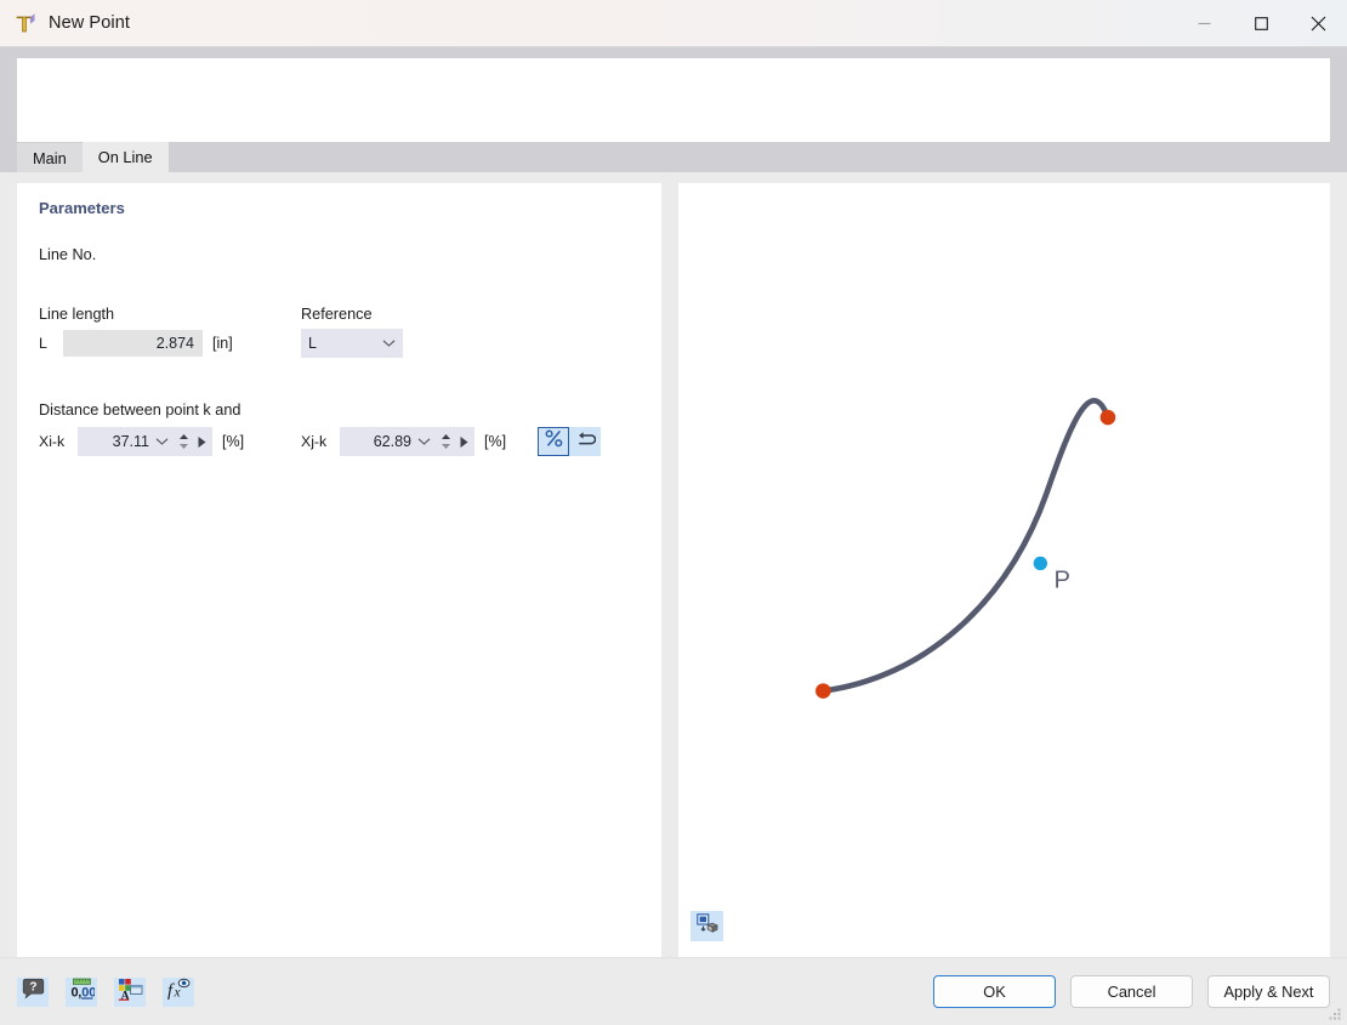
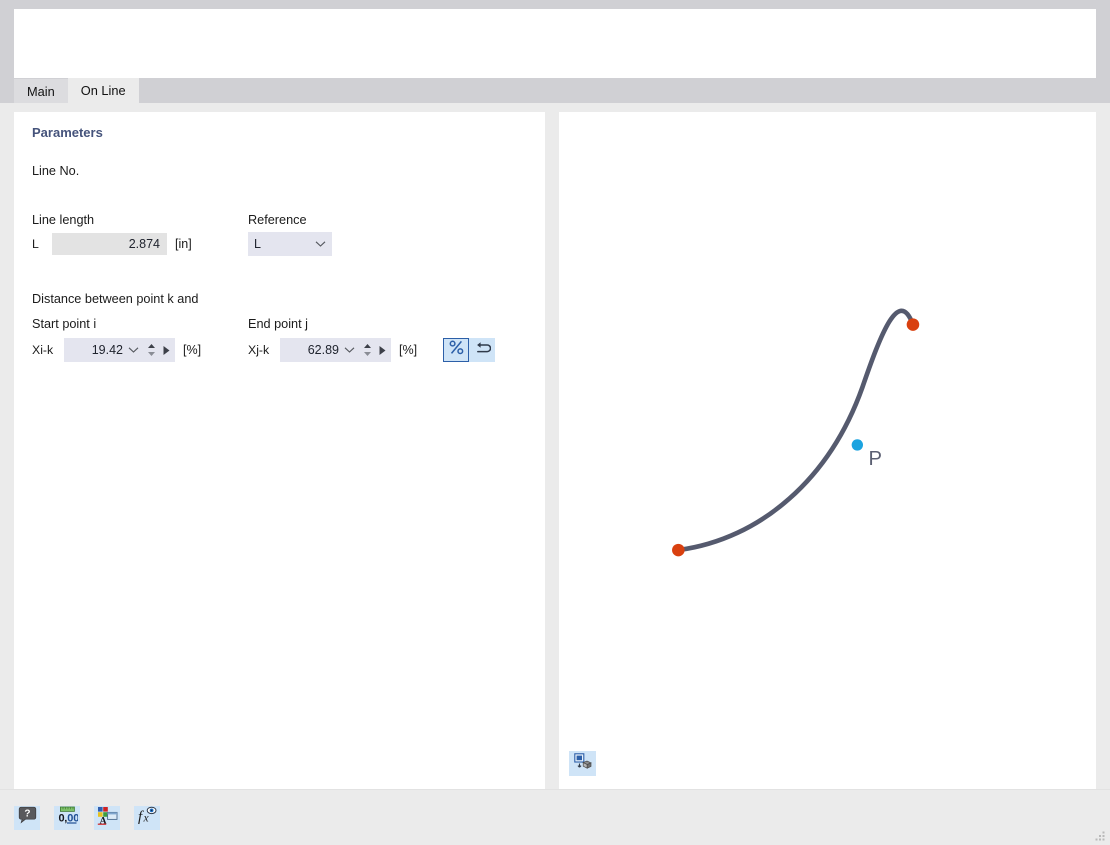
- New Point
  Main
  On Line
  Parameters
  Line No.
  Line length
  L
  2.874
  [in]
  Reference
  L
  Distance between point k and
+ Start point i
+ End point j
  Xi-k
- 37.11
+ 19.42
  [%]
  Xj-k
  62.89
  [%]
  P
  ?
  0
  ,
  00
  A
  f
  x
- OK
- Cancel
- Apply & Next
